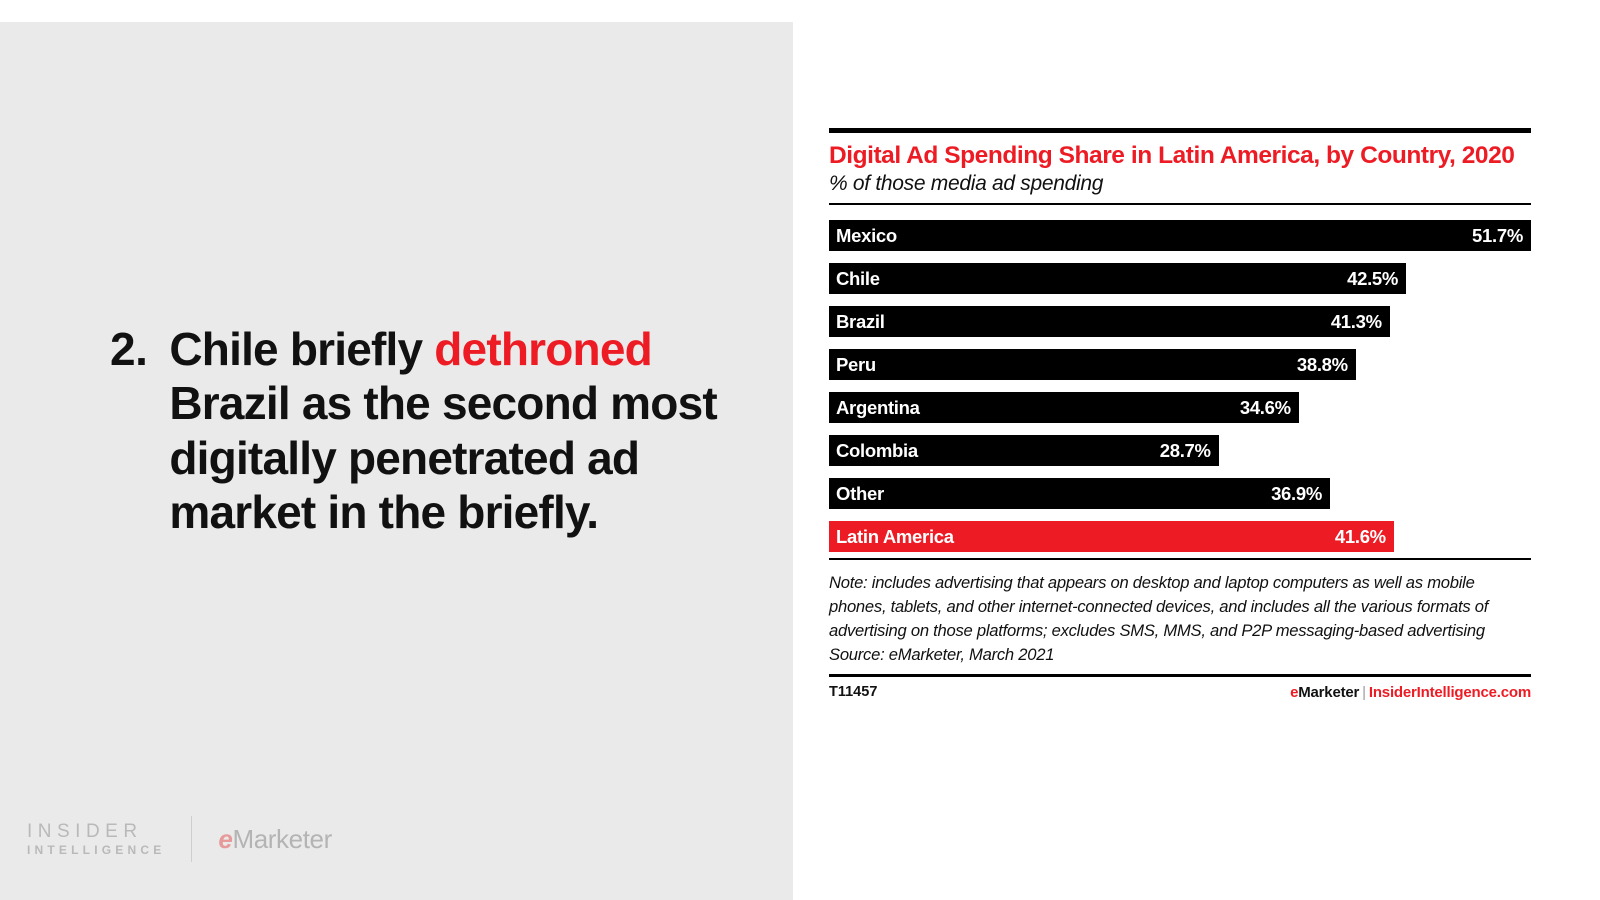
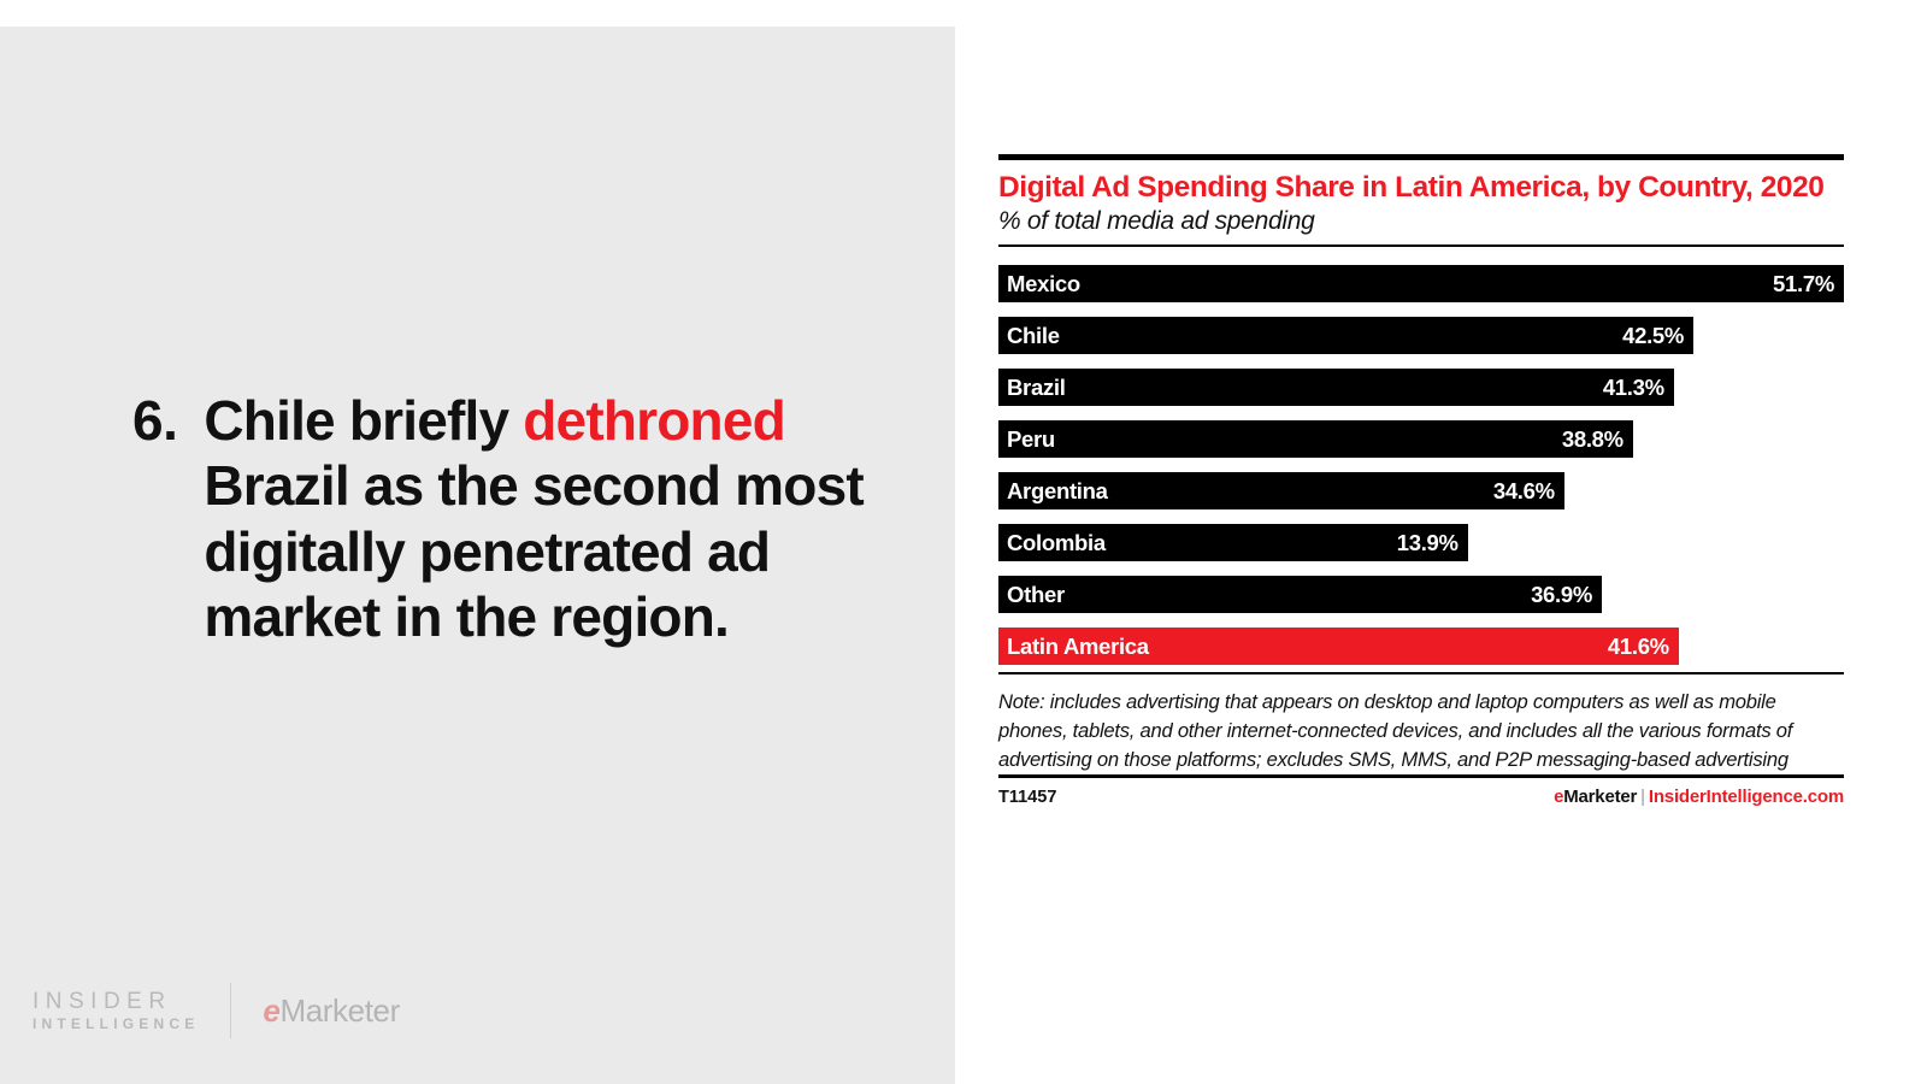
- 2.
+ 6.
- Chile briefly dethroned Brazil as the second most digitally penetrated ad market in the briefly.
+ Chile briefly dethroned Brazil as the second most digitally penetrated ad market in the region.
  INSIDER
  INTELLIGENCE
  eMarketer
  Digital Ad Spending Share in Latin America, by Country, 2020
- % of those media ad spending
+ % of total media ad spending
  Mexico
  51.7%
  Chile
  42.5%
  Brazil
  41.3%
  Peru
  38.8%
  Argentina
  34.6%
  Colombia
- 28.7%
+ 13.9%
  Other
  36.9%
  Latin America
  41.6%
  Note: includes advertising that appears on desktop and laptop computers as well as mobile phones, tablets, and other internet-connected devices, and includes all the various formats of advertising on those platforms; excludes SMS, MMS, and P2P messaging-based advertising
- Source: eMarketer, March 2021
  T11457
  eMarketer | InsiderIntelligence.com
